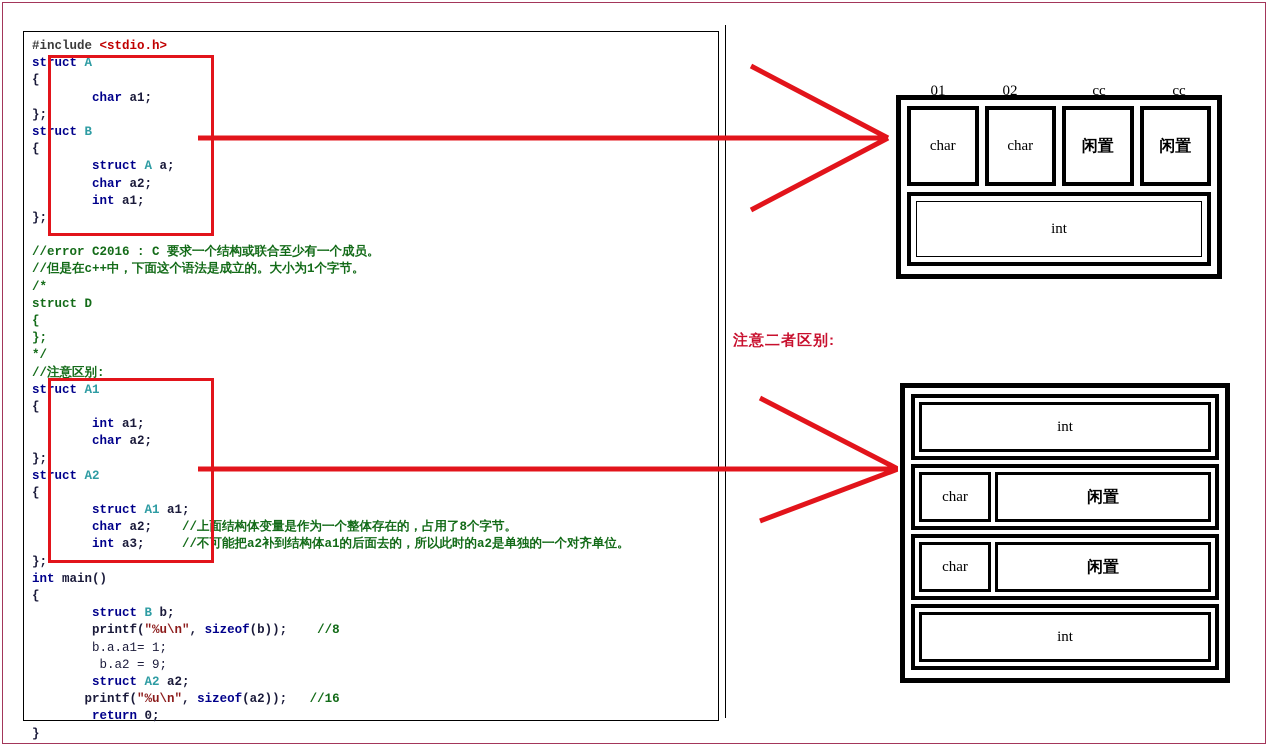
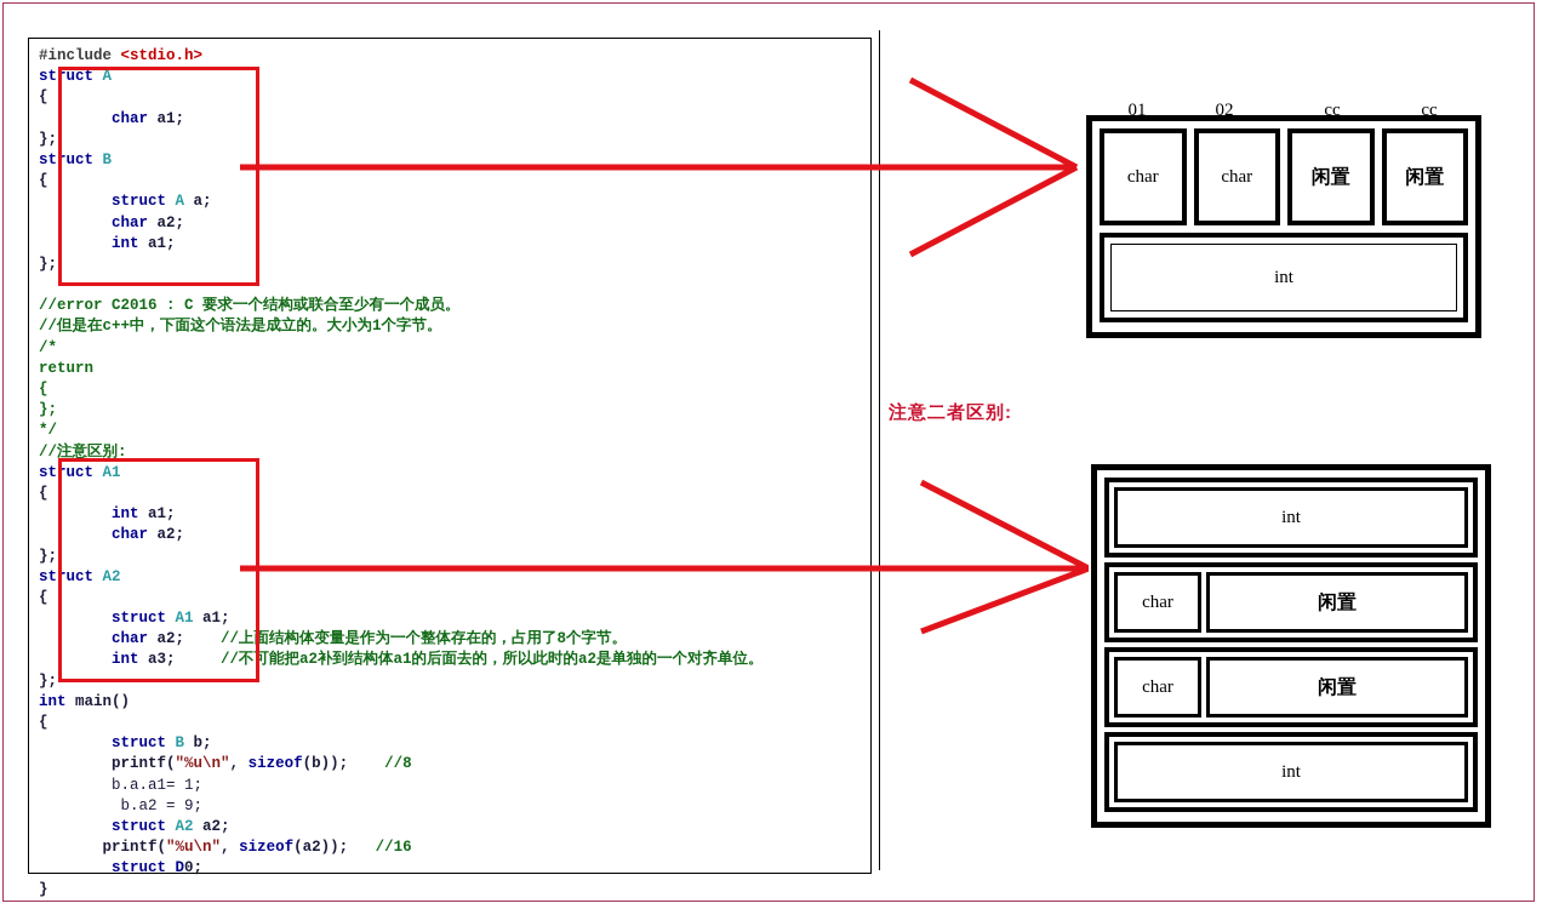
  #include <stdio.h>
  struct A
  {
  char a1;
  };
  struct B
  {
  struct A a;
  char a2;
  int a1;
  };
  //error C2016 : C 要求一个结构或联合至少有一个成员。
  //但是在c++中，下面这个语法是成立的。大小为1个字节。
  /*
- struct D
+ return
  {
  };
  */
  //注意区别:
  struct A1
  {
  int a1;
  char a2;
  };
  struct A2
  {
  struct A1 a1;
  char a2; //上面结构体变量是作为一个整体存在的，占用了8个字节。
  int a3; //不可能把a2补到结构体a1的后面去的，所以此时的a2是单独的一个对齐单位。
  };
  int main()
  {
  struct B b;
  printf("%u\n", sizeof(b)); //8
  b.a.a1= 1;
  b.a2 = 9;
  struct A2 a2;
  printf("%u\n", sizeof(a2)); //16
- return 0;
+ struct D0;
  }
  注意二者区别:
  01
  02
  cc
  cc
  char
  char
  闲置
  闲置
  int
  int
  char
  闲置
  char
  闲置
  int
